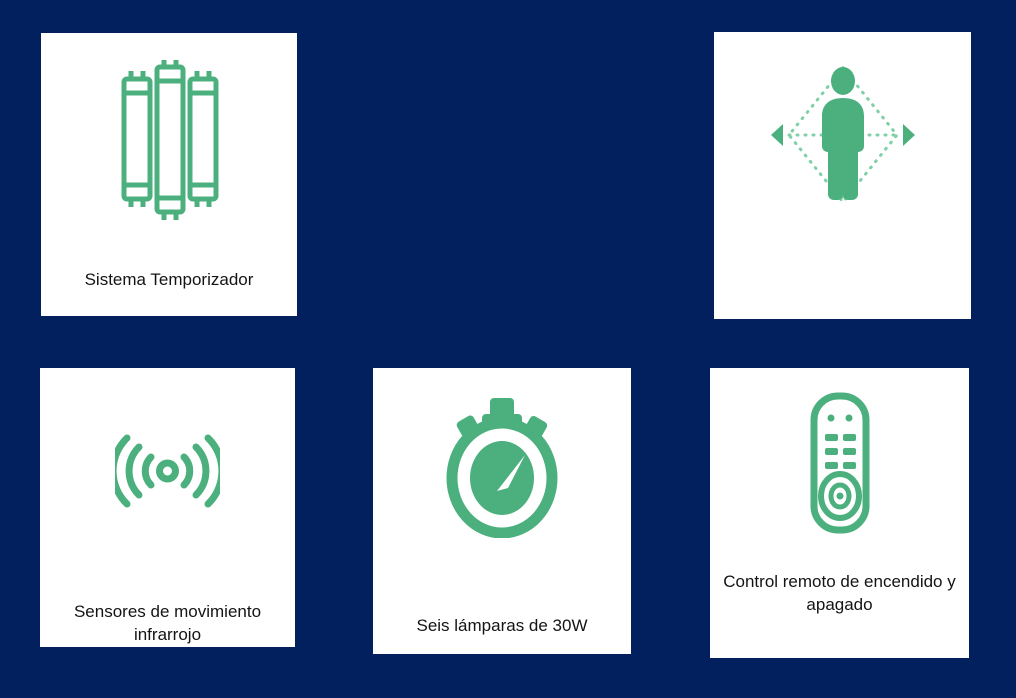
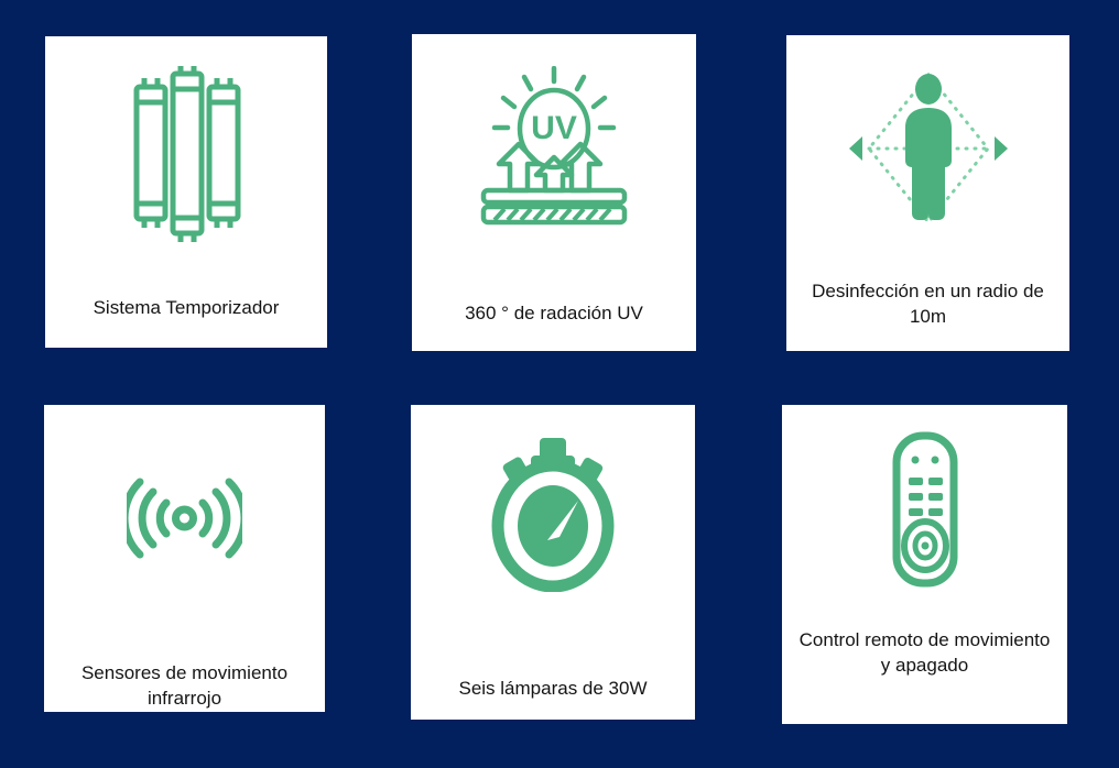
  Sistema Temporizador
+ UV
+ 360 ° de radación UV
+ Desinfección en un radio de 10m
  Sensores de movimiento infrarrojo
  Seis lámparas de 30W
- Control remoto de encendido y apagado
+ Control remoto de movimiento y apagado
